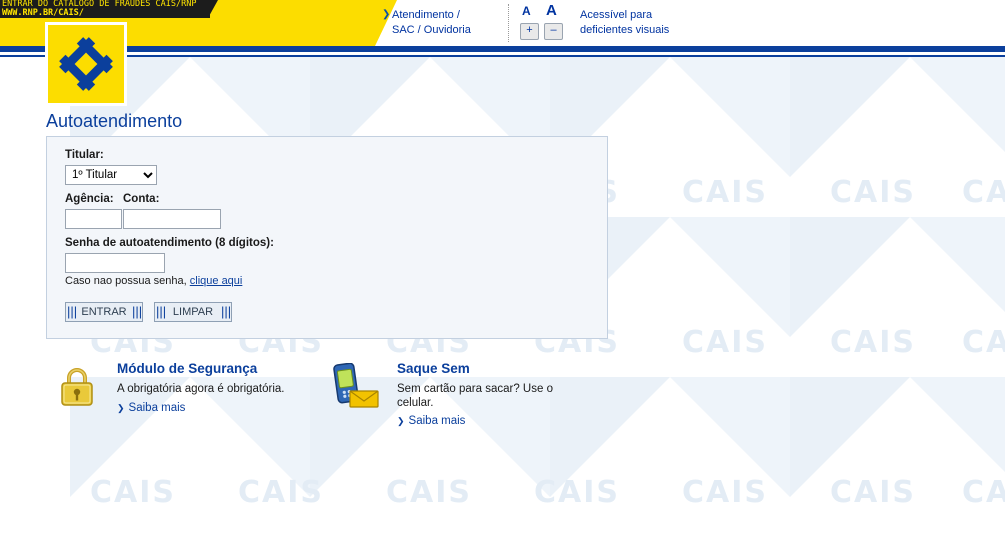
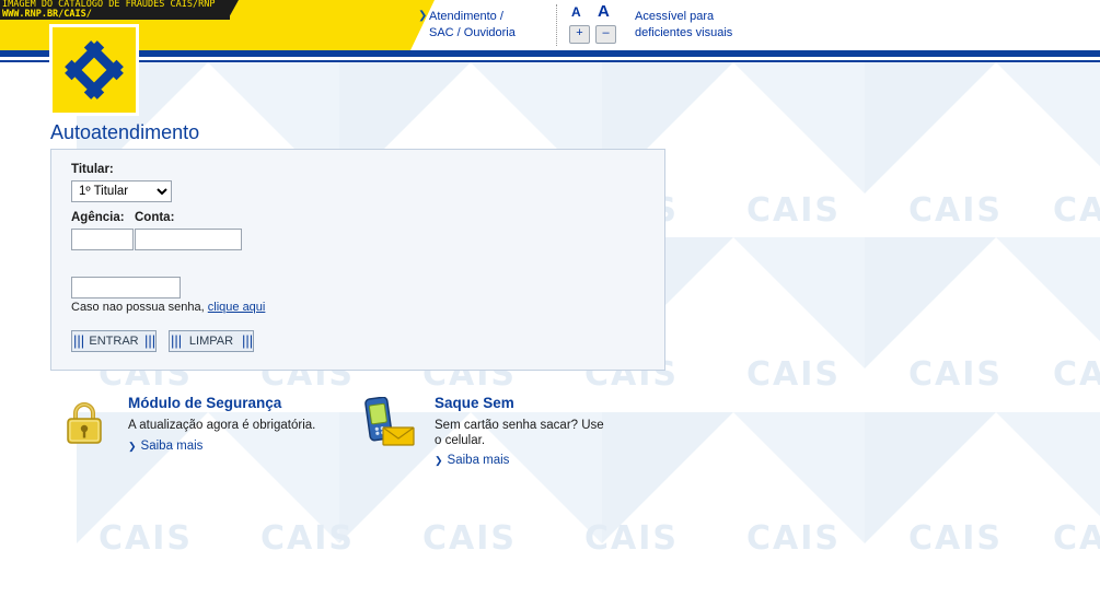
  CAIS
  CAIS
  CAIS
  CAIS
  CAIS
  CAIS
  CAIS
  CAIS
  CAIS
  CAIS
  CAIS
  CAIS
  CAIS
  CAIS
  ❯
  Atendimento /
  SAC / Ouvidoria
  A
  A
  +
  –
  Acessível para
  deficientes visuais
- ENTRAR DO CATÁLOGO DE FRAUDES CAIS/RNP
+ IMAGEM DO CATÁLOGO DE FRAUDES CAIS/RNP
  WWW.RNP.BR/CAIS/
  Autoatendimento
  Titular:
  1º Titular
  Agência:
  Conta:
- Senha de autoatendimento (8 dígitos):
  Caso nao possua senha, clique aqui
  |||
  ENTRAR
  |||
  |||
  LIMPAR
  |||
  Módulo de Segurança
- A obrigatória agora é obrigatória.
+ A atualização agora é obrigatória.
  ❯ Saiba mais
  Saque Sem
- Sem cartão para sacar? Use o celular.
+ Sem cartão senha sacar? Use o celular.
  ❯ Saiba mais
